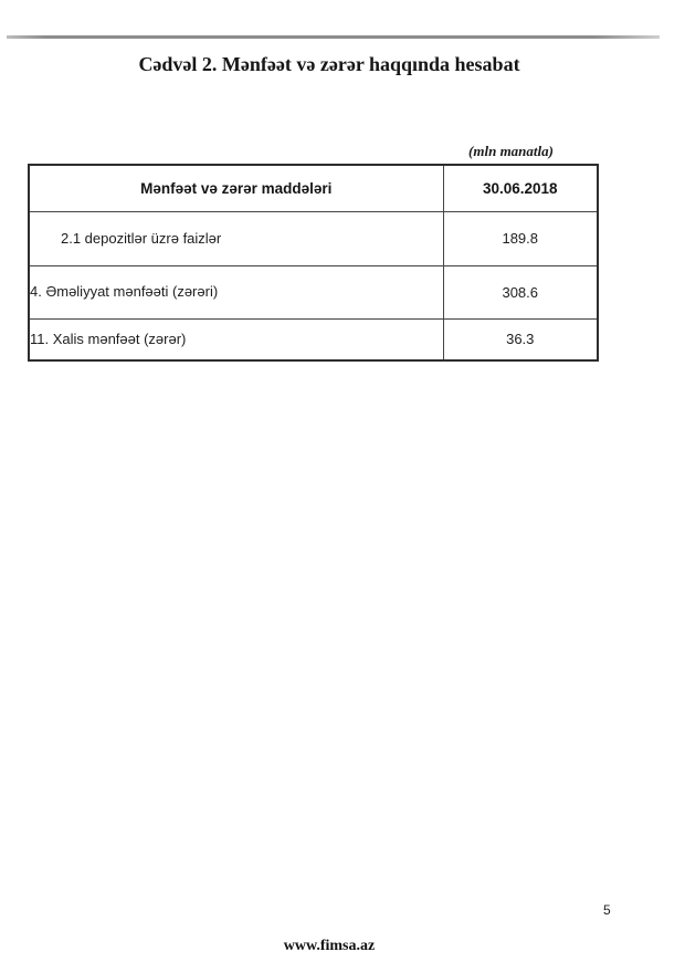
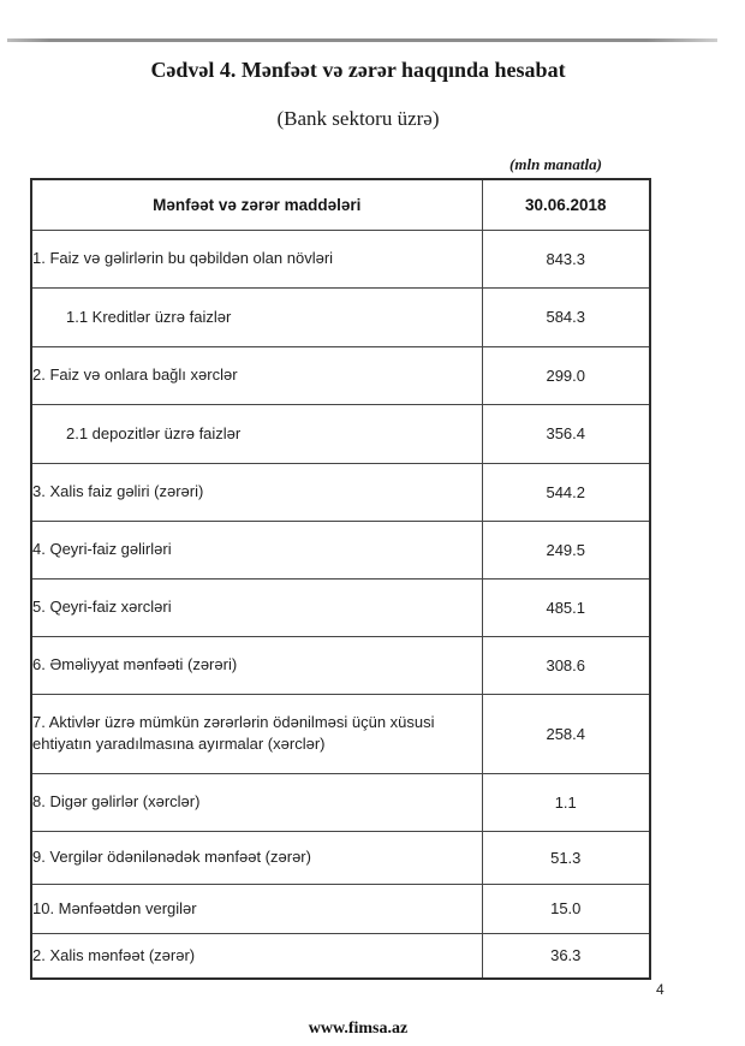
- Cədvəl 2. Mənfəət və zərər haqqında hesabat
+ Cədvəl 4. Mənfəət və zərər haqqında hesabat
+ (Bank sektoru üzrə)
  (mln manatla)
  Mənfəət və zərər maddələri	30.06.2018
+ 1. Faiz və gəlirlərin bu qəbildən olan növləri	843.3
+ 1.1 Kreditlər üzrə faizlər	584.3
+ 2. Faiz və onlara bağlı xərclər	299.0
- 2.1 depozitlər üzrə faizlər	189.8
+ 2.1 depozitlər üzrə faizlər	356.4
+ 3. Xalis faiz gəliri (zərəri)	544.2
+ 4. Qeyri-faiz gəlirləri	249.5
+ 5. Qeyri-faiz xərcləri	485.1
- 4. Əməliyyat mənfəəti (zərəri)	308.6
+ 6. Əməliyyat mənfəəti (zərəri)	308.6
+ 7. Aktivlər üzrə mümkün zərərlərin ödənilməsi üçün xüsusi ehtiyatın yaradılmasına ayırmalar (xərclər)	258.4
+ 8. Digər gəlirlər (xərclər)	1.1
+ 9. Vergilər ödənilənədək mənfəət (zərər)	51.3
+ 10. Mənfəətdən vergilər	15.0
- 11. Xalis mənfəət (zərər)	36.3
+ 2. Xalis mənfəət (zərər)	36.3
- 5
+ 4
  www.fimsa.az
